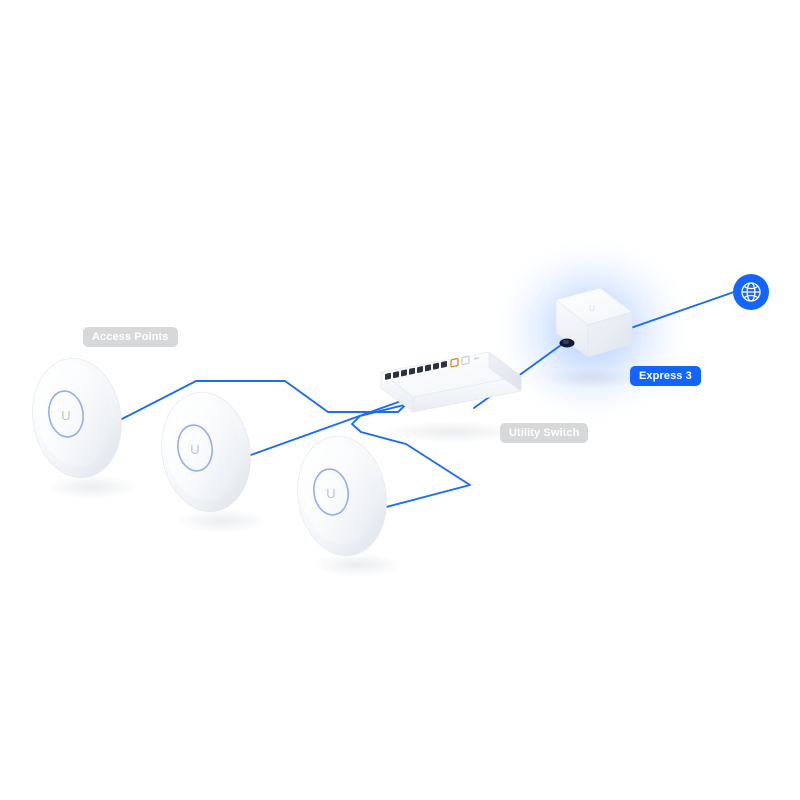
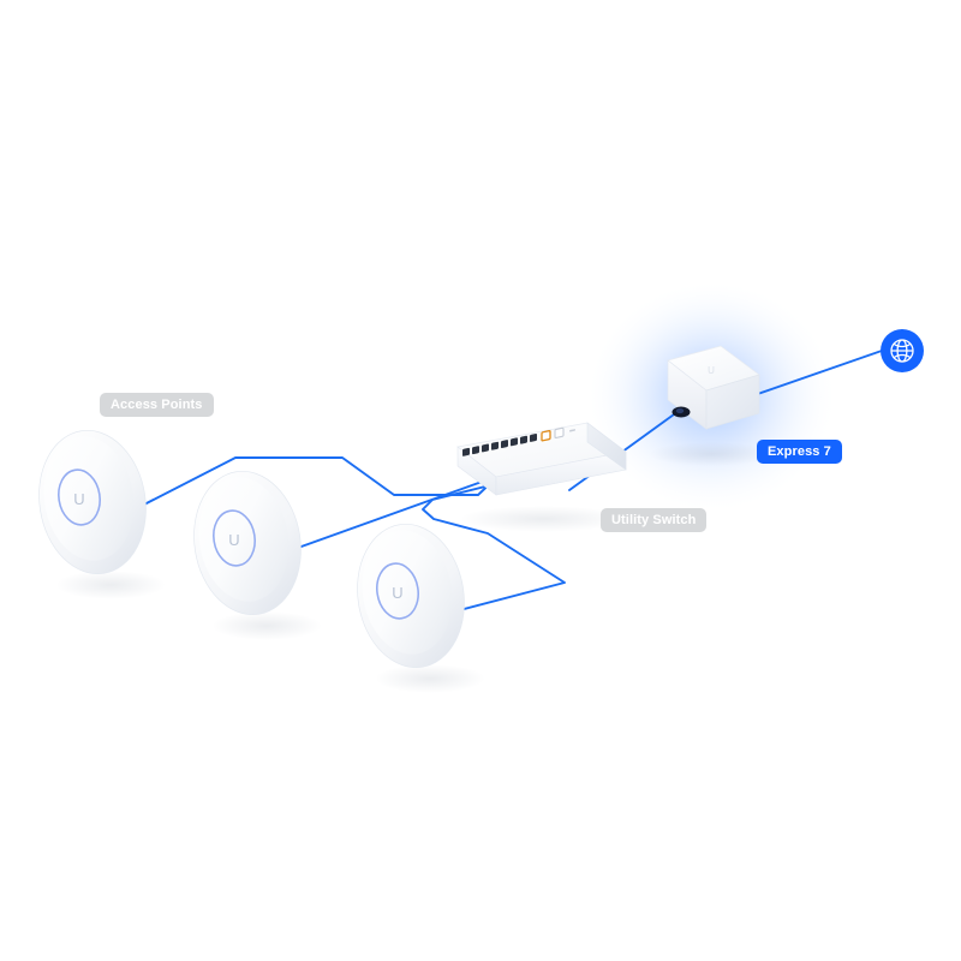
  U
  U
  U
  Access Points
  Utility Switch
- Express 3
+ Express 7
